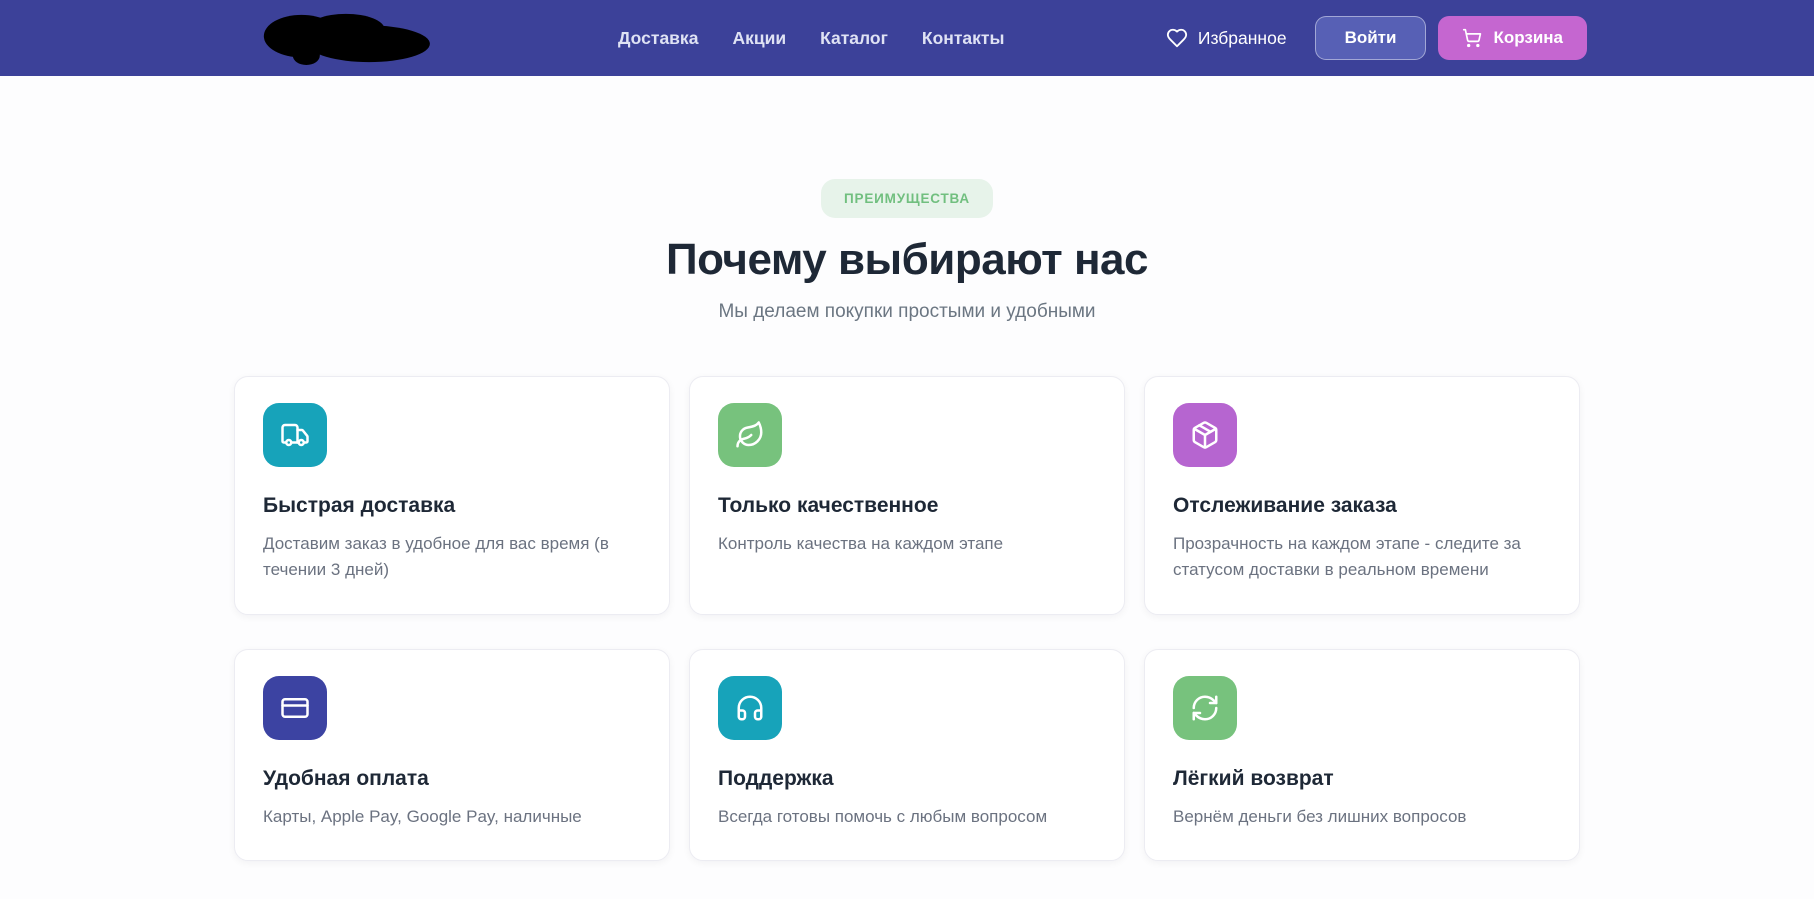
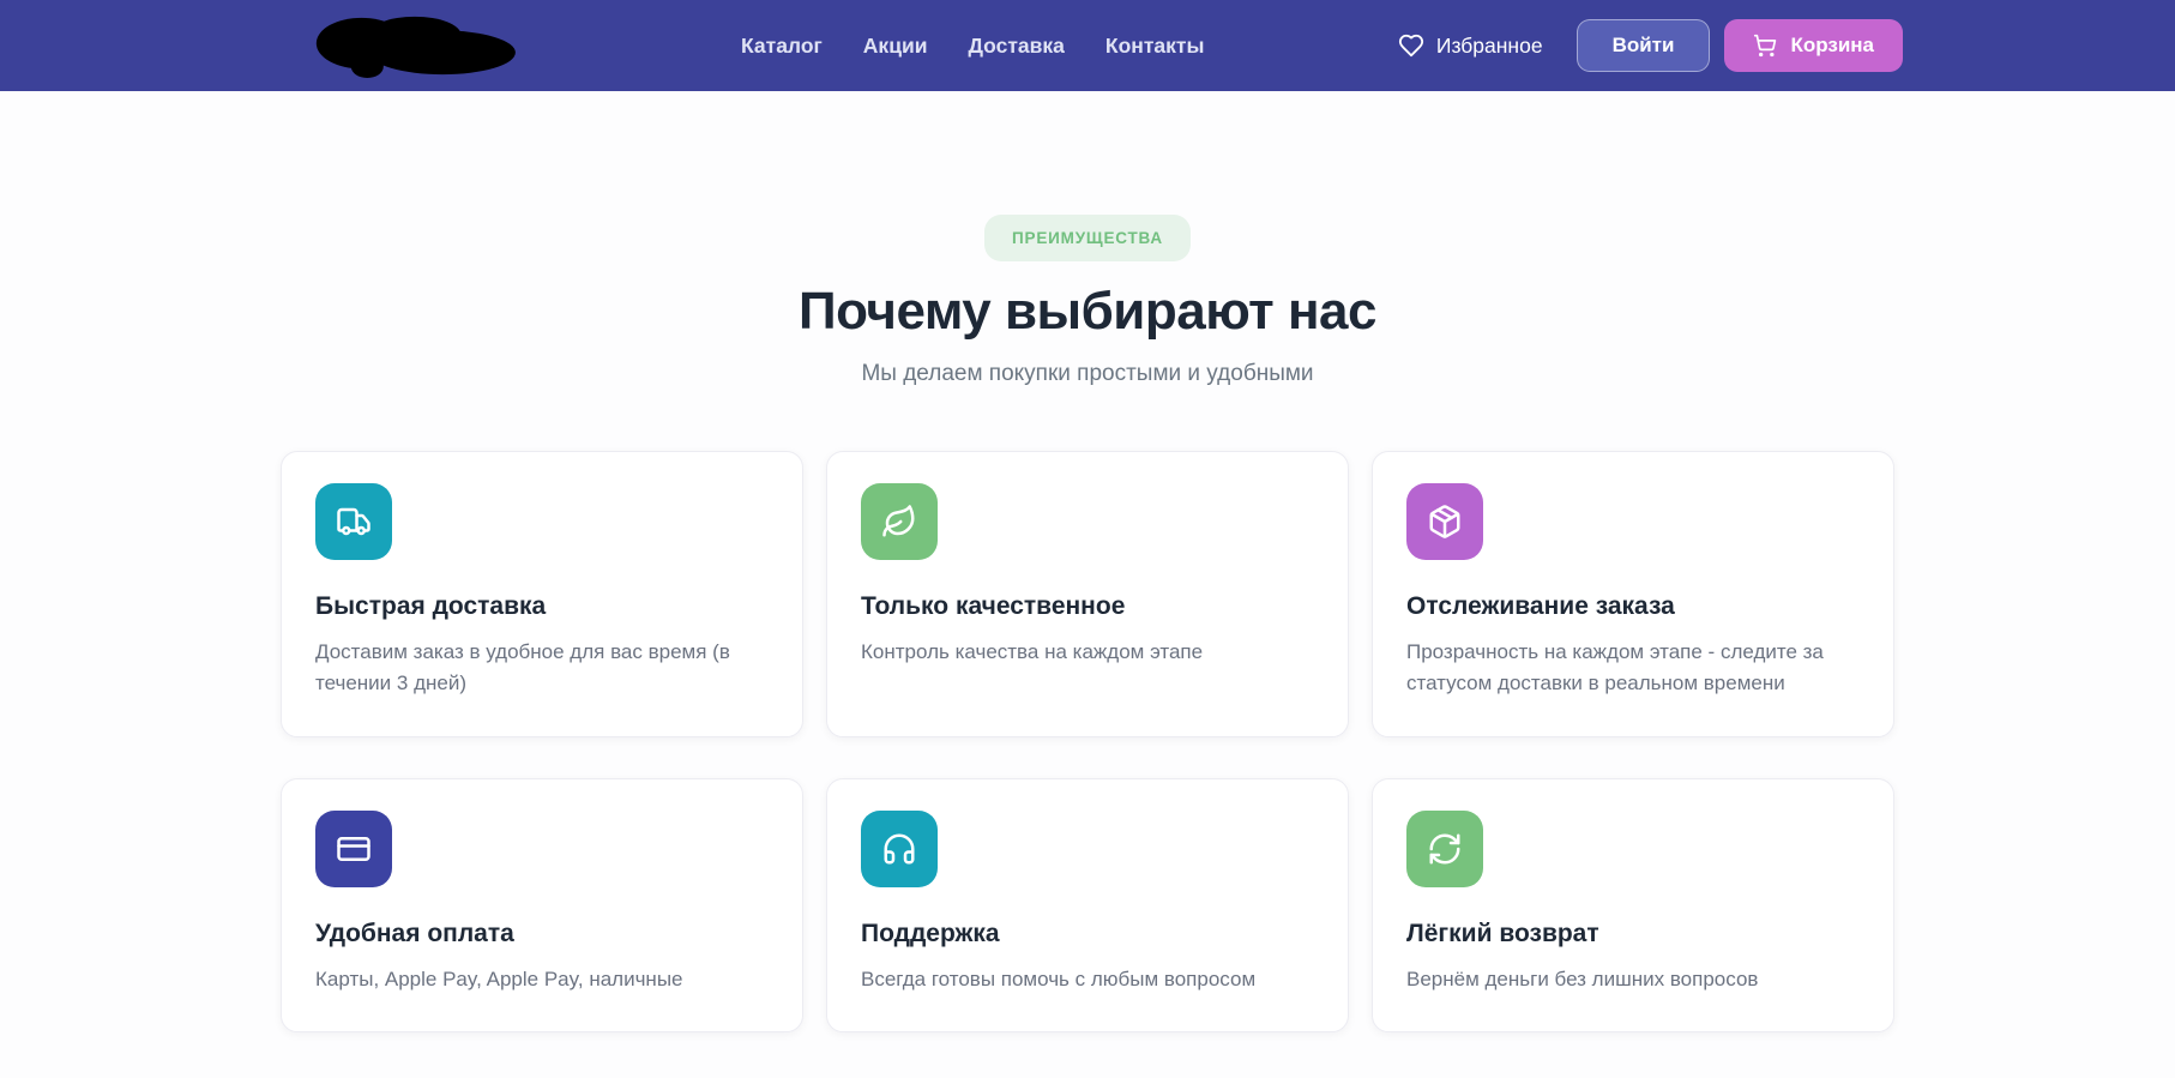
- Доставка
+ Каталог
  Акции
- Каталог
+ Доставка
  Контакты
  Избранное
  Войти
  Корзина
  ПРЕИМУЩЕСТВА
  Почему выбирают нас
  Мы делаем покупки простыми и удобными
  Быстрая доставка
  Доставим заказ в удобное для вас время (в течении 3 дней)
  Только качественное
  Контроль качества на каждом этапе
  Отслеживание заказа
  Прозрачность на каждом этапе - следите за статусом доставки в реальном времени
  Удобная оплата
- Карты, Apple Pay, Google Pay, наличные
+ Карты, Apple Pay, Apple Pay, наличные
  Поддержка
  Всегда готовы помочь с любым вопросом
  Лёгкий возврат
  Вернём деньги без лишних вопросов
